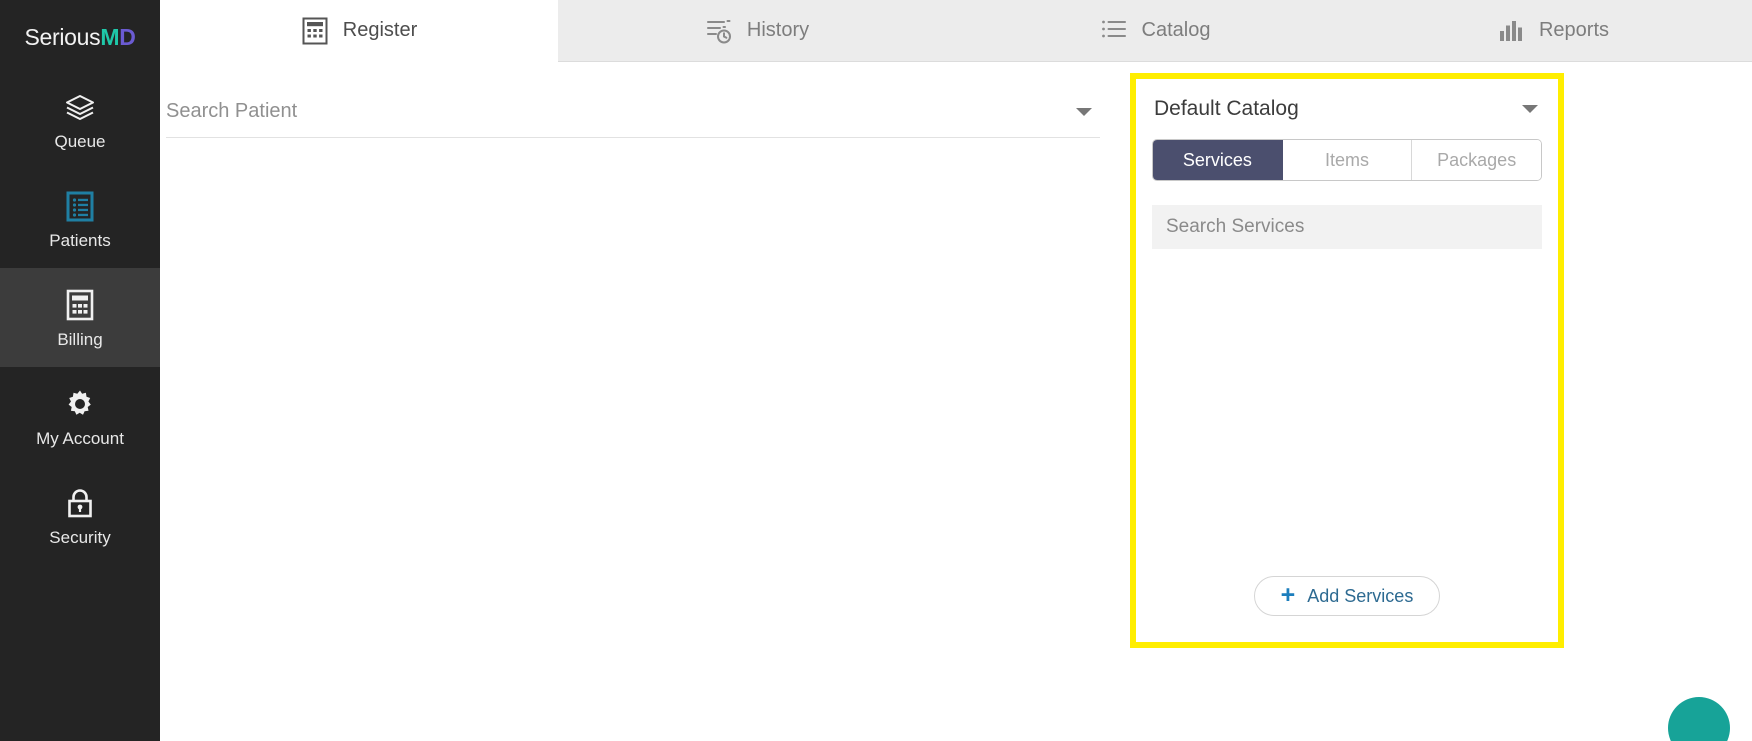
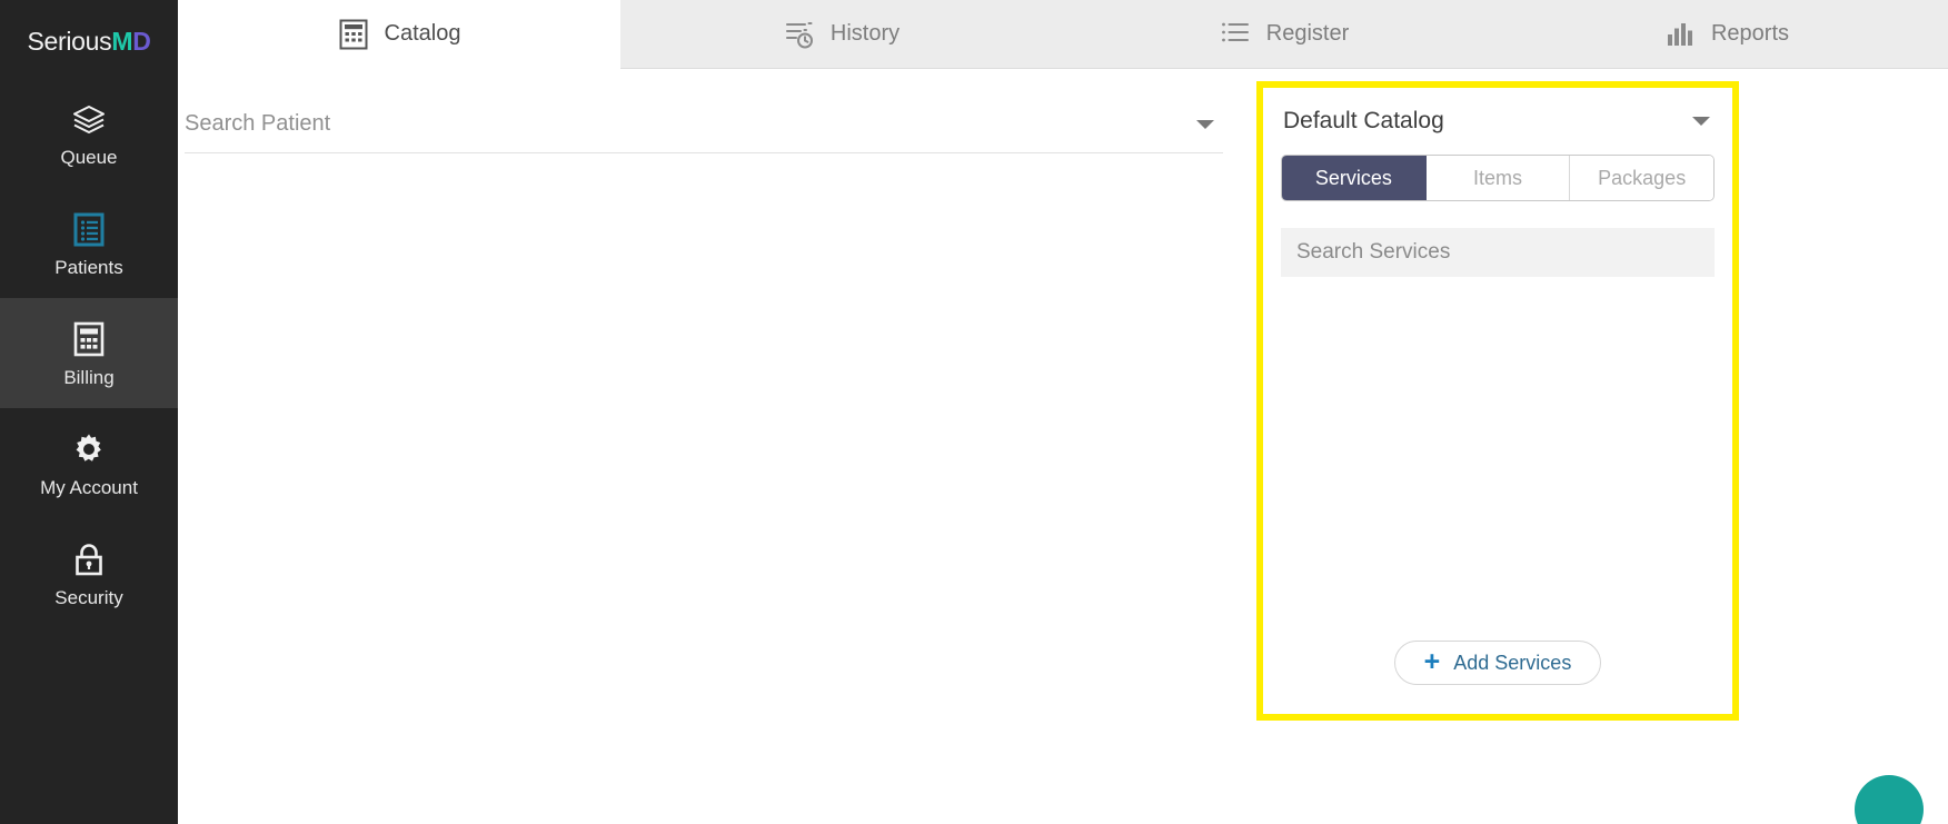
  SeriousMD
  Queue
  Patients
  Billing
  My Account
  Security
- Register
+ Catalog
  History
- Catalog
+ Register
  Reports
  Search Patient
  Default Catalog
  Services
  Items
  Packages
  Search Services
  +
  Add Services
